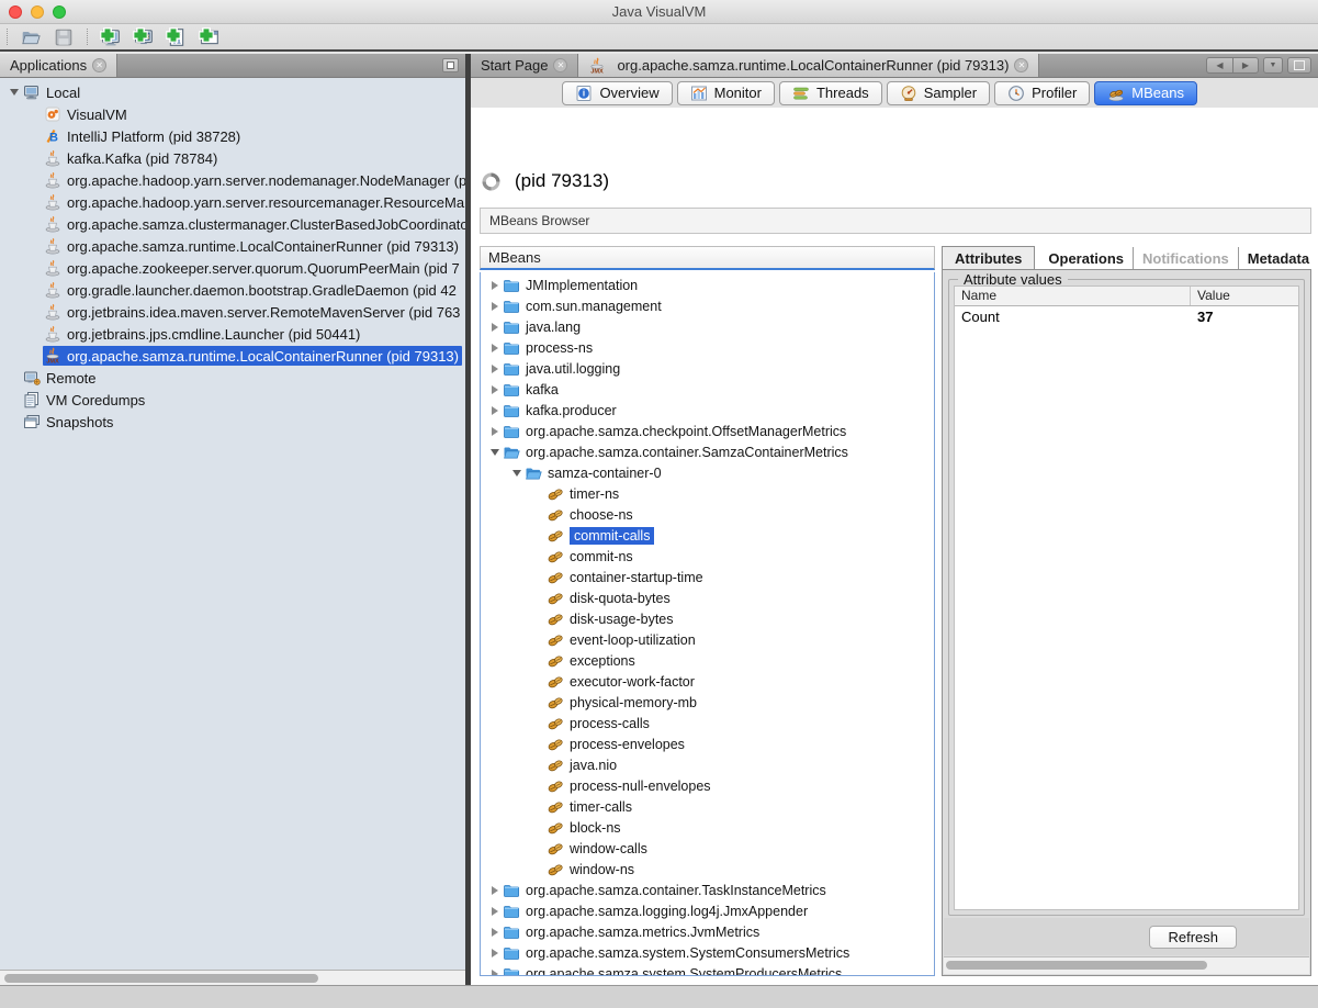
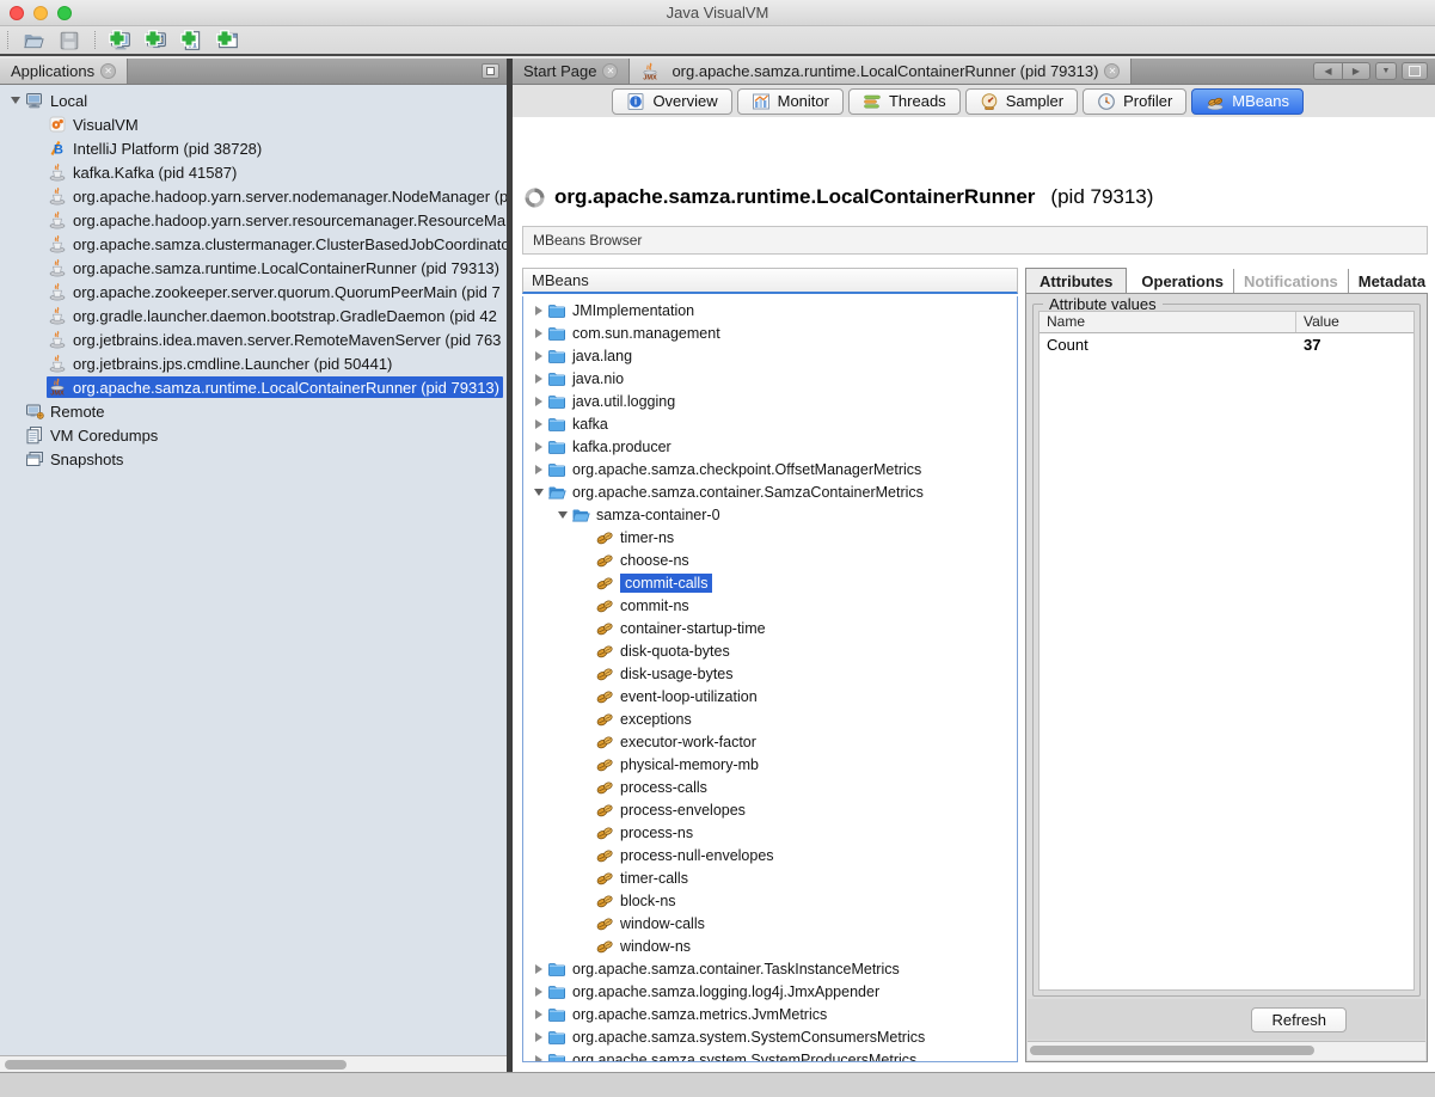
  Java VisualVM
  Applications
  Local
  VisualVM
  IntelliJ Platform (pid 38728)
- kafka.Kafka (pid 78784)
+ kafka.Kafka (pid 41587)
  org.apache.hadoop.yarn.server.nodemanager.NodeManager (p
  org.apache.hadoop.yarn.server.resourcemanager.ResourceMa
  org.apache.samza.clustermanager.ClusterBasedJobCoordinat
  org.apache.samza.runtime.LocalContainerRunner (pid 79313)
  org.apache.zookeeper.server.quorum.QuorumPeerMain (pid 7
  org.gradle.launcher.daemon.bootstrap.GradleDaemon (pid 42
  org.jetbrains.idea.maven.server.RemoteMavenServer (pid 763
  org.jetbrains.jps.cmdline.Launcher (pid 50441)
  org.apache.samza.runtime.LocalContainerRunner (pid 79313)
  Remote
  VM Coredumps
  Snapshots
  Start Page
  org.apache.samza.runtime.LocalContainerRunner (pid 79313)
  Overview
  Monitor
  Threads
  Sampler
  Profiler
  MBeans
+ org.apache.samza.runtime.LocalContainerRunner
  (pid 79313)
  MBeans Browser
  MBeans
  JMImplementation
  com.sun.management
  java.lang
- process-ns
+ java.nio
  java.util.logging
  kafka
  kafka.producer
  org.apache.samza.checkpoint.OffsetManagerMetrics
  org.apache.samza.container.SamzaContainerMetrics
  samza-container-0
  timer-ns
  choose-ns
  commit-calls
  commit-ns
  container-startup-time
  disk-quota-bytes
  disk-usage-bytes
  event-loop-utilization
  exceptions
  executor-work-factor
  physical-memory-mb
  process-calls
  process-envelopes
- java.nio
+ process-ns
  process-null-envelopes
  timer-calls
  block-ns
  window-calls
  window-ns
  org.apache.samza.container.TaskInstanceMetrics
  org.apache.samza.logging.log4j.JmxAppender
  org.apache.samza.metrics.JvmMetrics
  org.apache.samza.system.SystemConsumersMetrics
  org.apache.samza.system.SystemProducersMetrics
  Attributes
  Operations
  Notifications
  Metadata
  Attribute values
  Name
  Value
  Count
  37
  Refresh
